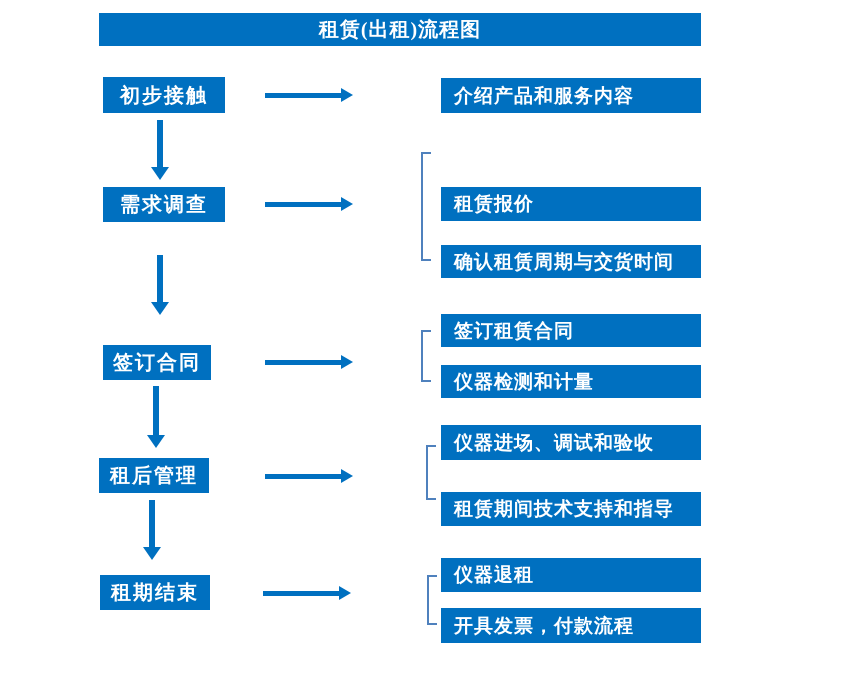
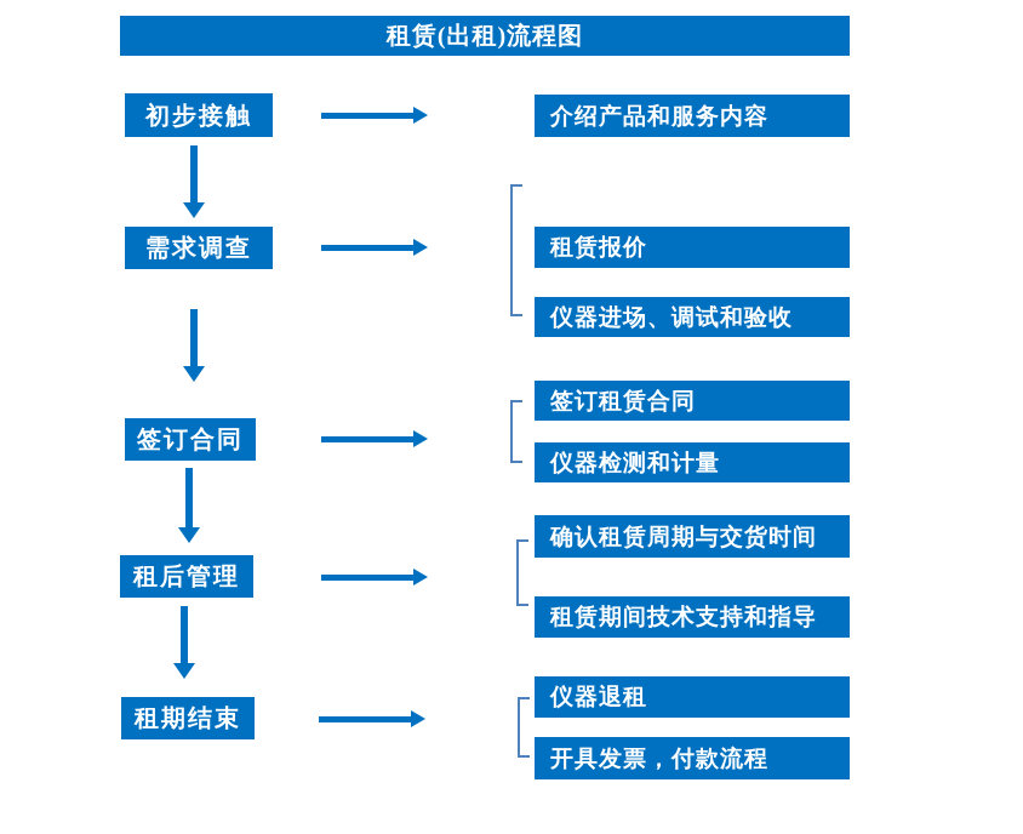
  租赁(出租)流程图
  初步接触
  需求调查
  签订合同
  租后管理
  租期结束
  介绍产品和服务内容
  租赁报价
- 确认租赁周期与交货时间
+ 仪器进场、调试和验收
  签订租赁合同
  仪器检测和计量
- 仪器进场、调试和验收
+ 确认租赁周期与交货时间
  租赁期间技术支持和指导
  仪器退租
  开具发票，付款流程
